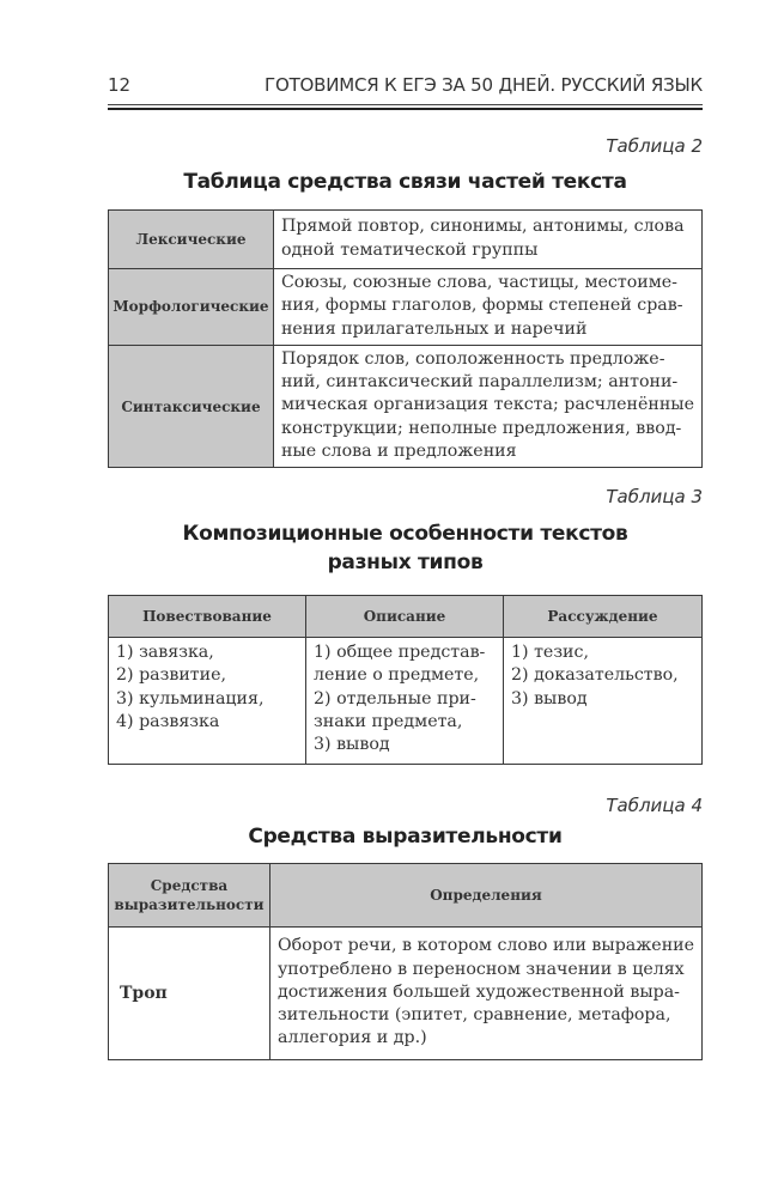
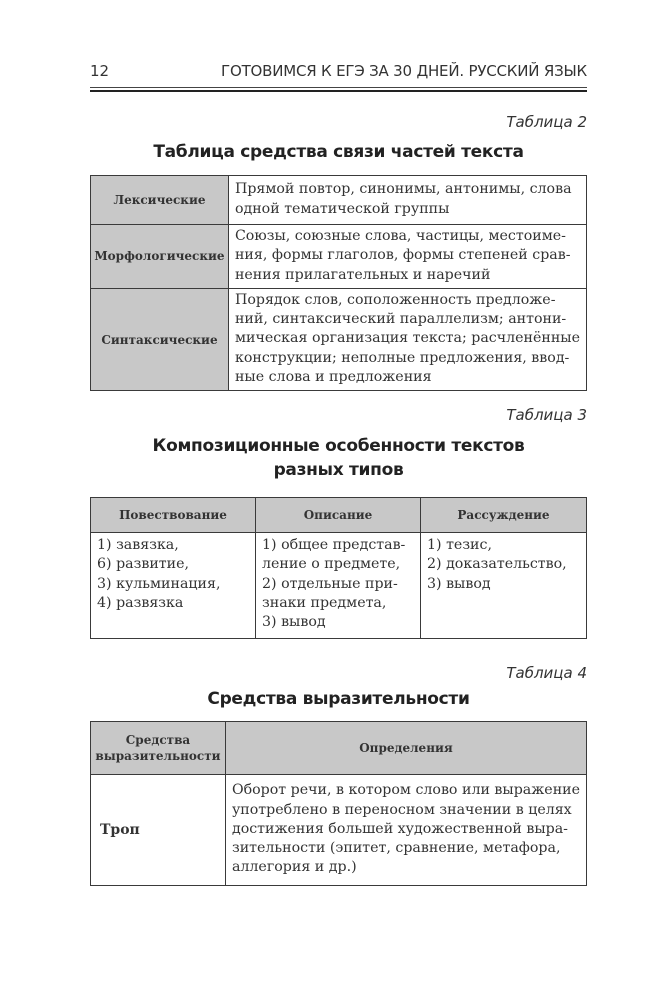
  12
- ГОТОВИМСЯ К ЕГЭ ЗА 50 ДНЕЙ. РУССКИЙ ЯЗЫК
+ ГОТОВИМСЯ К ЕГЭ ЗА 30 ДНЕЙ. РУССКИЙ ЯЗЫК
  Таблица 2
  Таблица средства связи частей текста
  Лексические	Прямой повтор, синонимы, антонимы, слова одной тематической группы
  Морфологические	Союзы, союзные слова, частицы, местоиме- ния, формы глаголов, формы степеней срав- нения прилагательных и наречий
  Синтаксические	Порядок слов, соположенность предложе- ний, синтаксический параллелизм; антони- мическая организация текста; расчленённые конструкции; неполные предложения, ввод- ные слова и предложения
  Таблица 3
  Композиционные особенности текстов
  разных типов
  Повествование	Описание	Рассуждение
- 1) завязка, 2) развитие, 3) кульминация, 4) развязка	1) общее представ- ление о предмете, 2) отдельные при- знаки предмета, 3) вывод	1) тезис, 2) доказательство, 3) вывод
+ 1) завязка, 6) развитие, 3) кульминация, 4) развязка	1) общее представ- ление о предмете, 2) отдельные при- знаки предмета, 3) вывод	1) тезис, 2) доказательство, 3) вывод
  Таблица 4
  Средства выразительности
  Средства выразительности	Определения
  Троп	Оборот речи, в котором слово или выражение употреблено в переносном значении в целях достижения большей художественной выра- зительности (эпитет, сравнение, метафора, аллегория и др.)
